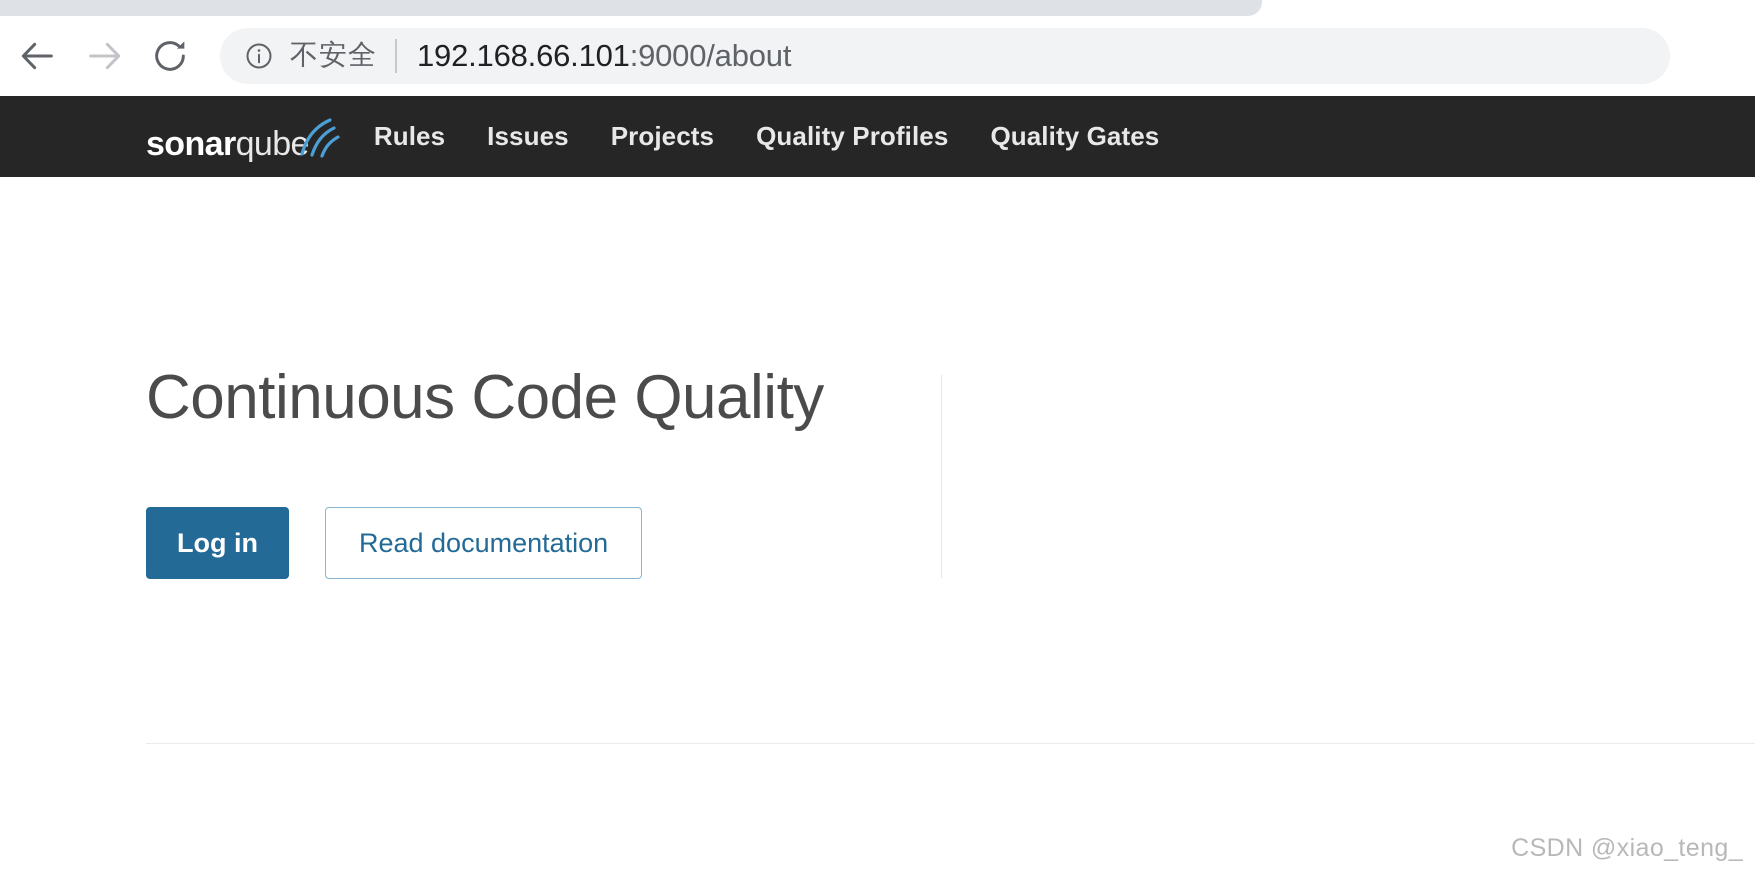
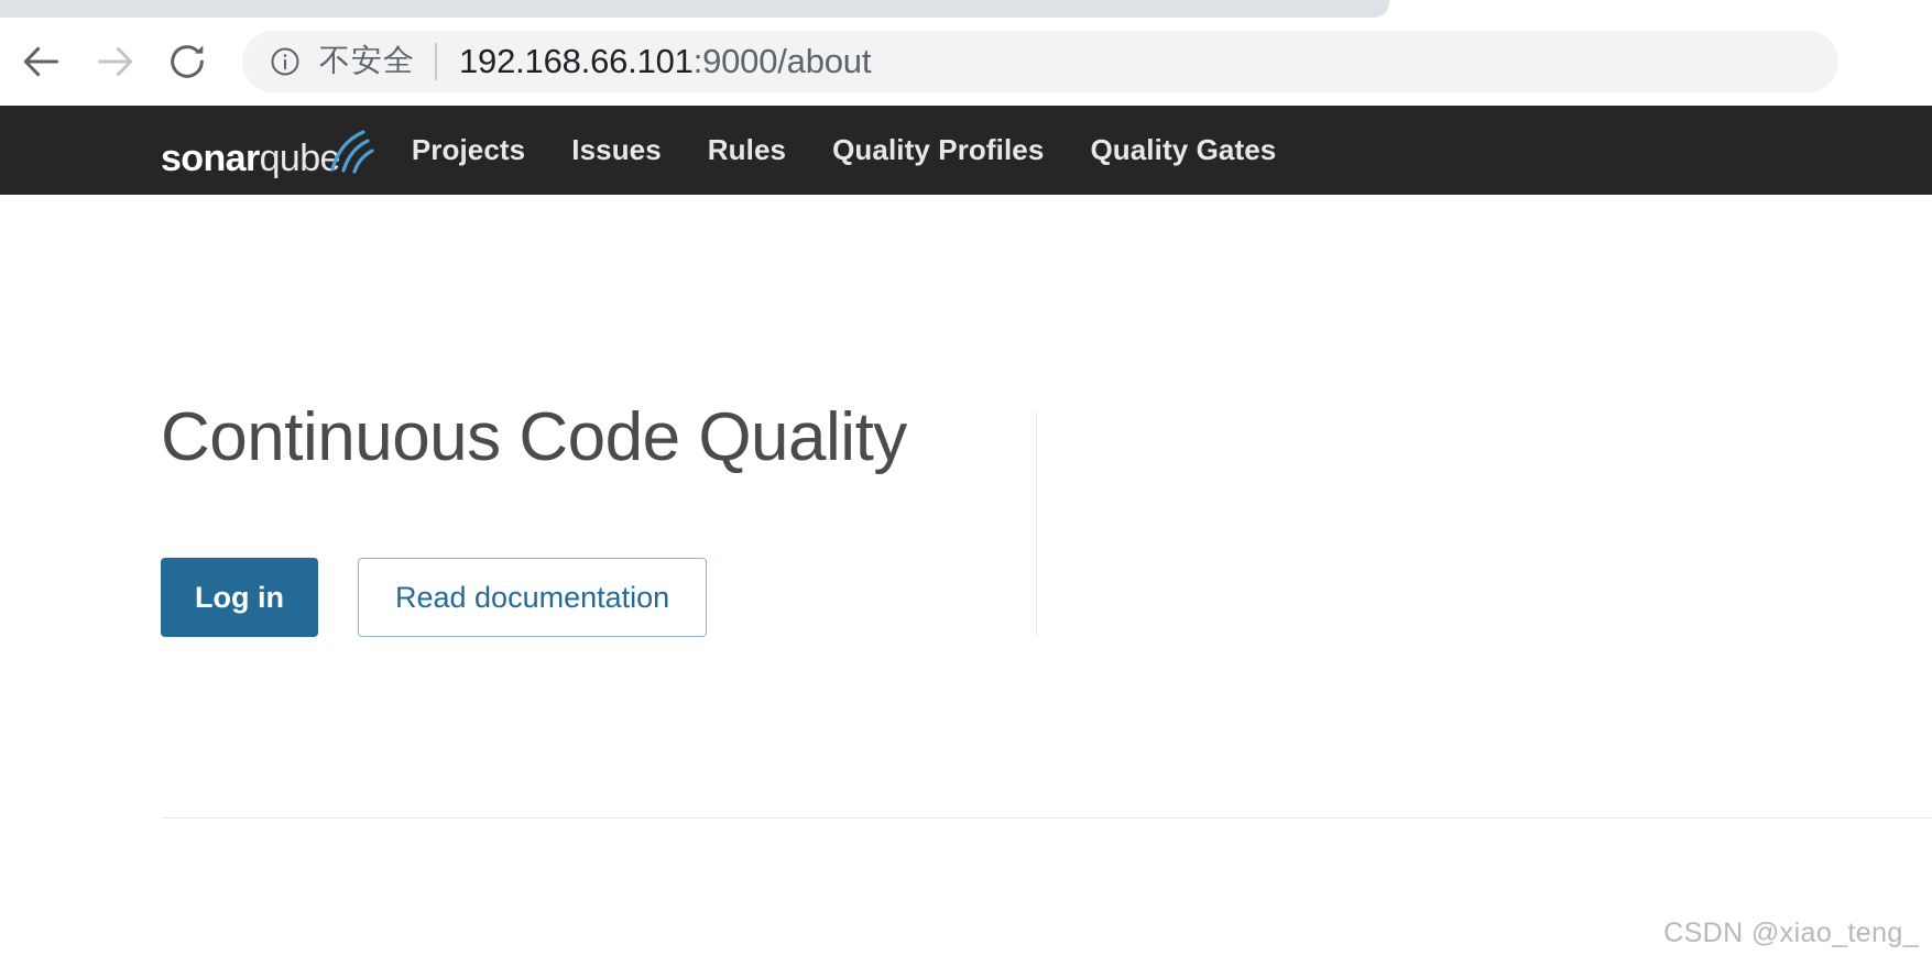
  不安全
  192.168.66.101:9000/about
  sonarqube
- Rules
+ Projects
  Issues
- Projects
+ Rules
  Quality Profiles
  Quality Gates
  Continuous Code Quality
  Log in
  Read documentation
  CSDN @xiao_teng_
